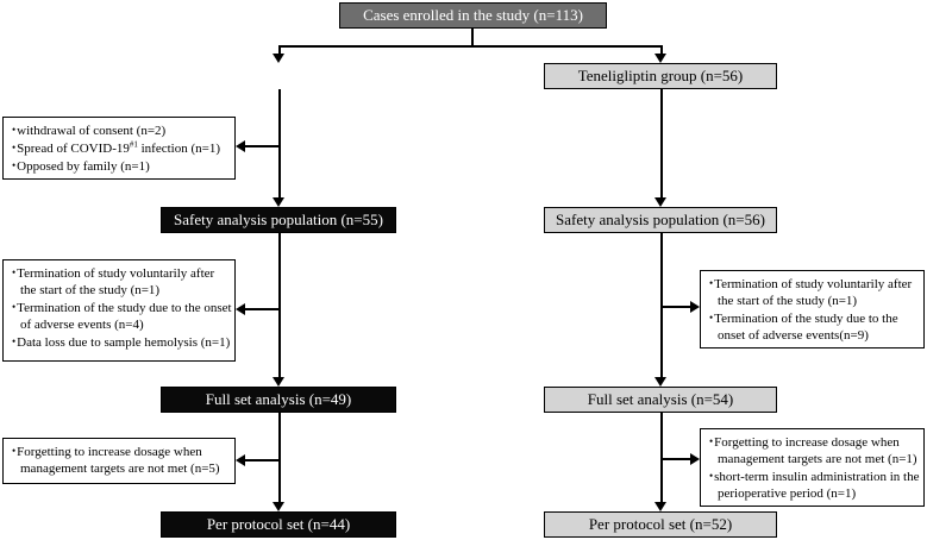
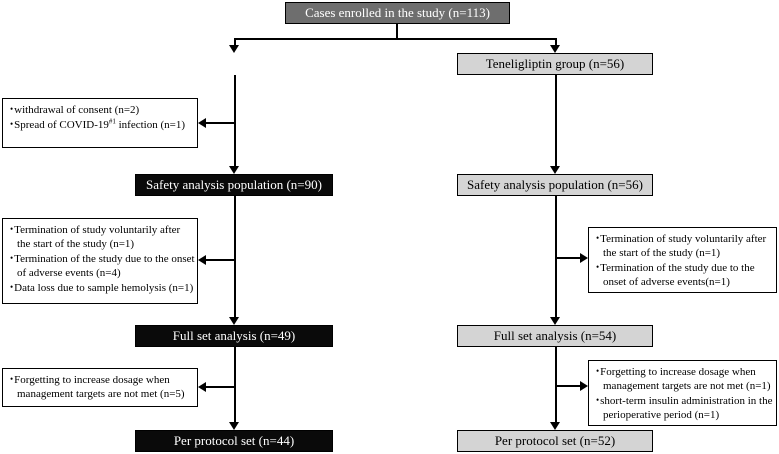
  Cases enrolled in the study (n=113)
  Teneligliptin group (n=56)
  •withdrawal of consent (n=2)
  •Spread of COVID-19#1 infection (n=1)
- •Opposed by family (n=1)
- Safety analysis population (n=55)
+ Safety analysis population (n=90)
  Safety analysis population (n=56)
  •Termination of study voluntarily after the start of the study (n=1)
  •Termination of the study due to the onset of adverse events (n=4)
  •Data loss due to sample hemolysis (n=1)
  •Termination of study voluntarily after the start of the study (n=1)
- •Termination of the study due to the onset of adverse events(n=9)
+ •Termination of the study due to the onset of adverse events(n=1)
  Full set analysis (n=49)
  Full set analysis (n=54)
  •Forgetting to increase dosage when management targets are not met (n=5)
  •Forgetting to increase dosage when management targets are not met (n=1)
  •short-term insulin administration in the perioperative period (n=1)
  Per protocol set (n=44)
  Per protocol set (n=52)
